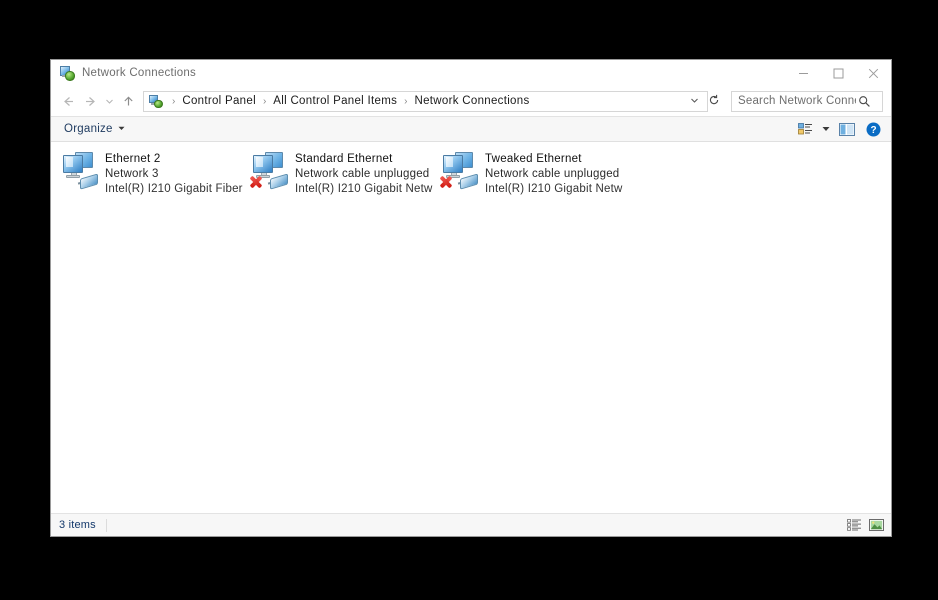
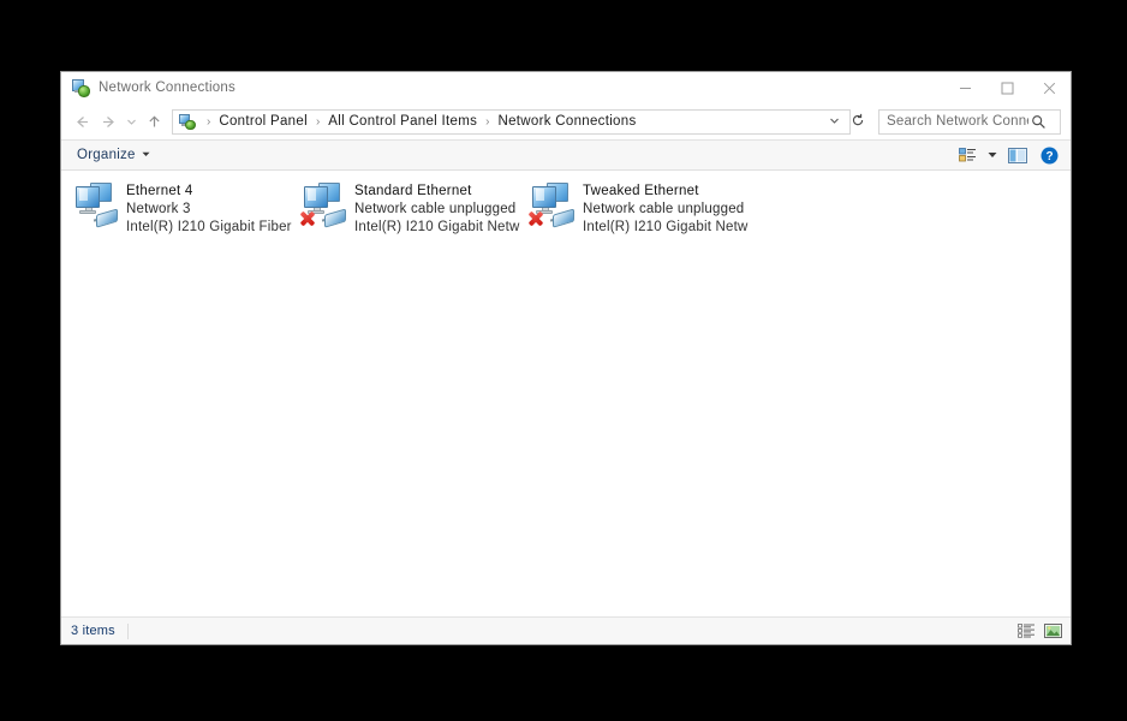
  Network Connections
  ›
  Control Panel
  ›
  All Control Panel Items
  ›
  Network Connections
  Search Network Conn
  Organize
  ?
- Ethernet 2
+ Ethernet 4
  Network 3
  Intel(R) I210 Gigabit Fiber
  Standard Ethernet
  Network cable unplugged
  Intel(R) I210 Gigabit Netw
  Tweaked Ethernet
  Network cable unplugged
  Intel(R) I210 Gigabit Netw
  3 items
